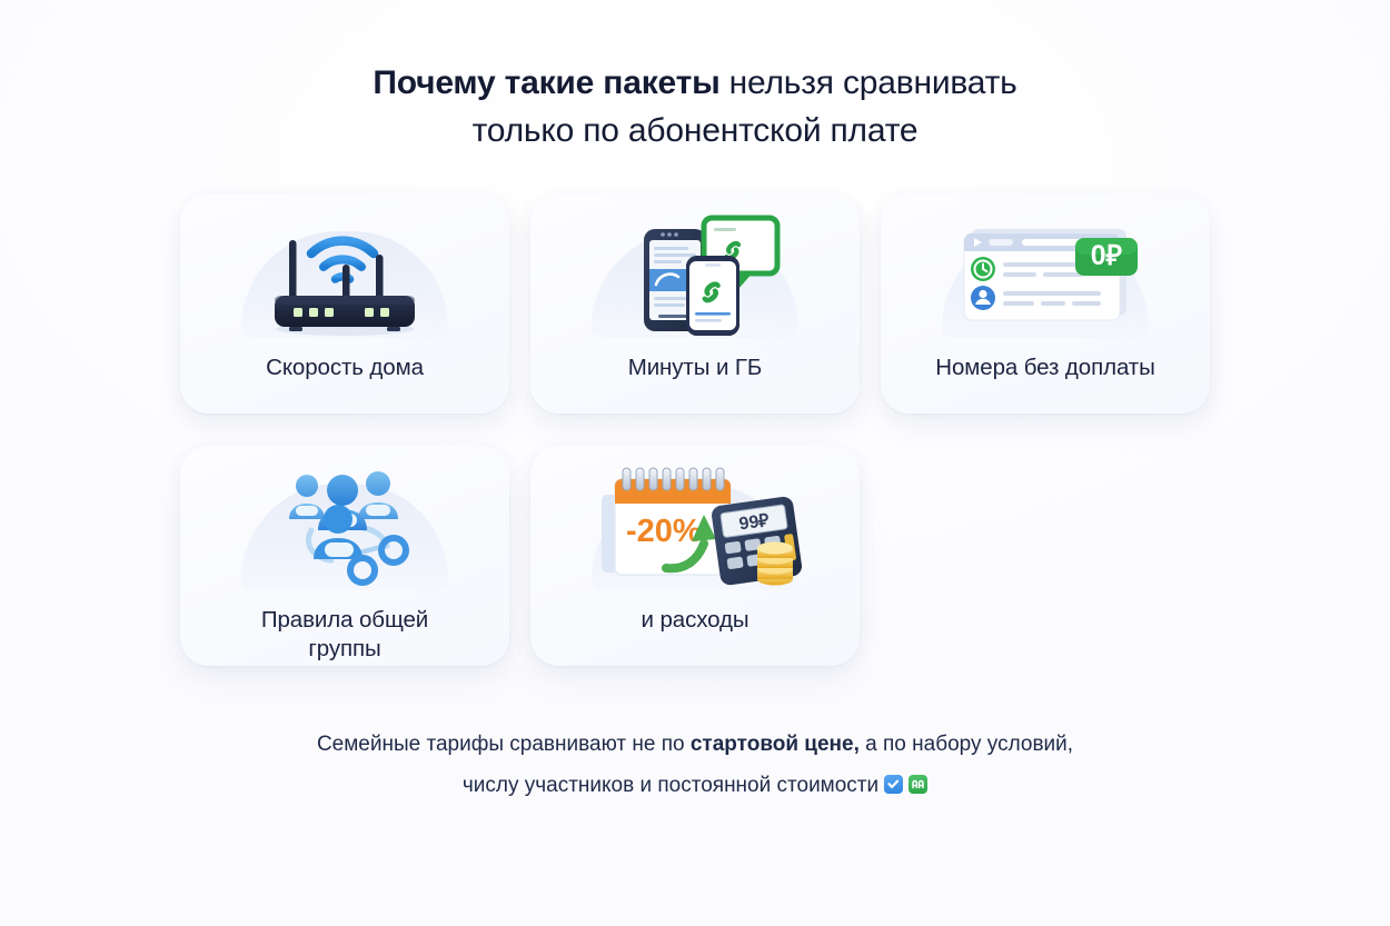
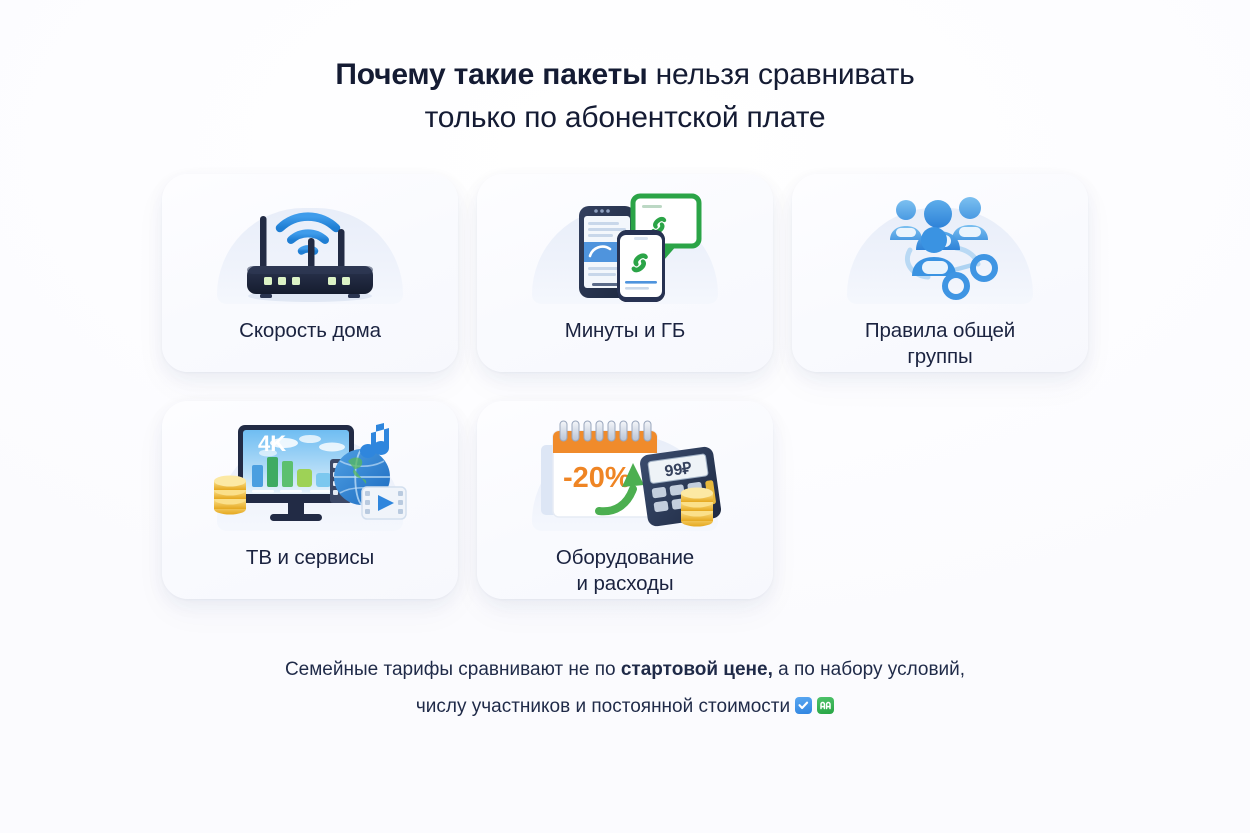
  Почему такие пакеты нельзя сравнивать
  только по абонентской плате
  Скорость дома
  Минуты и ГБ
- 0₽
- Номера без доплаты
  Правила общей
  группы
+ 4K
+ ТВ и сервисы
  -20%
+ Оборудование
  и расходы
  Семейные тарифы сравнивают не по стартовой цене, а по набору условий,
  числу участников и постоянной стоимости
